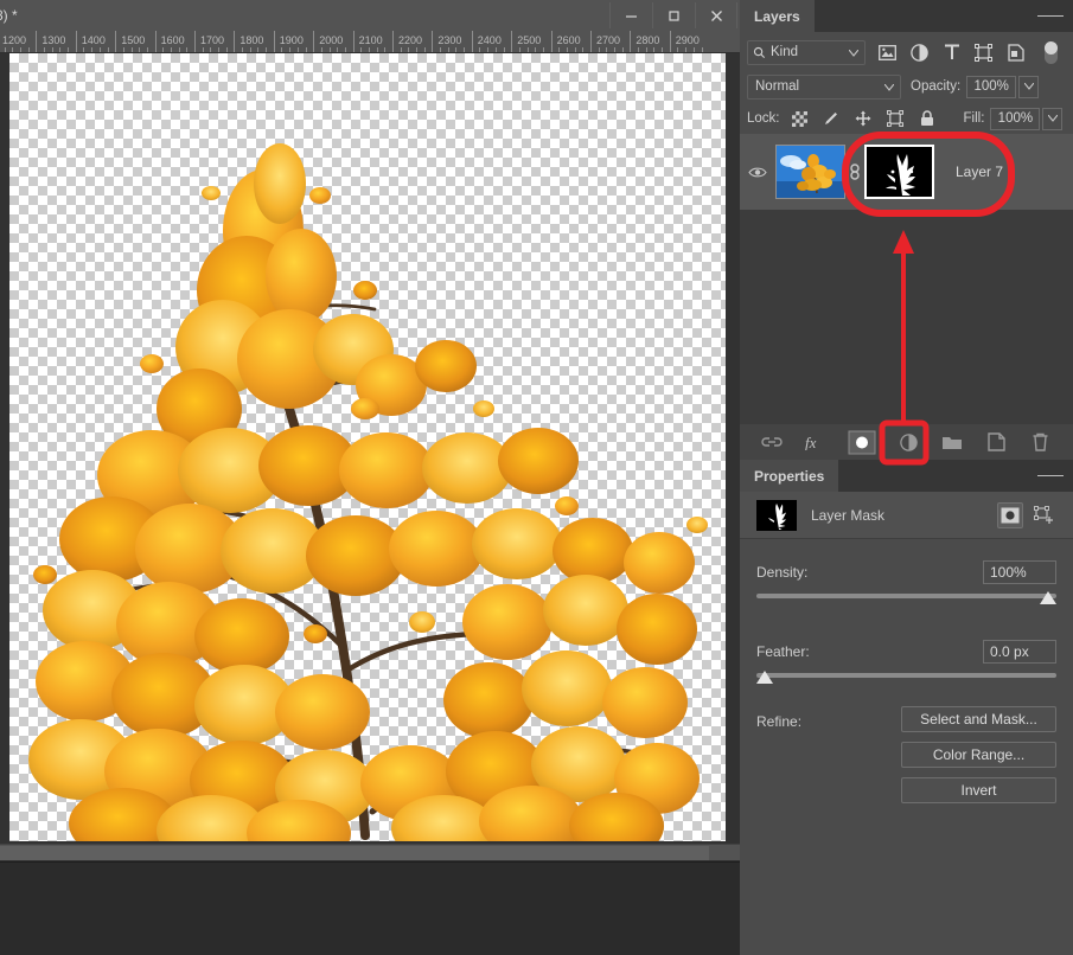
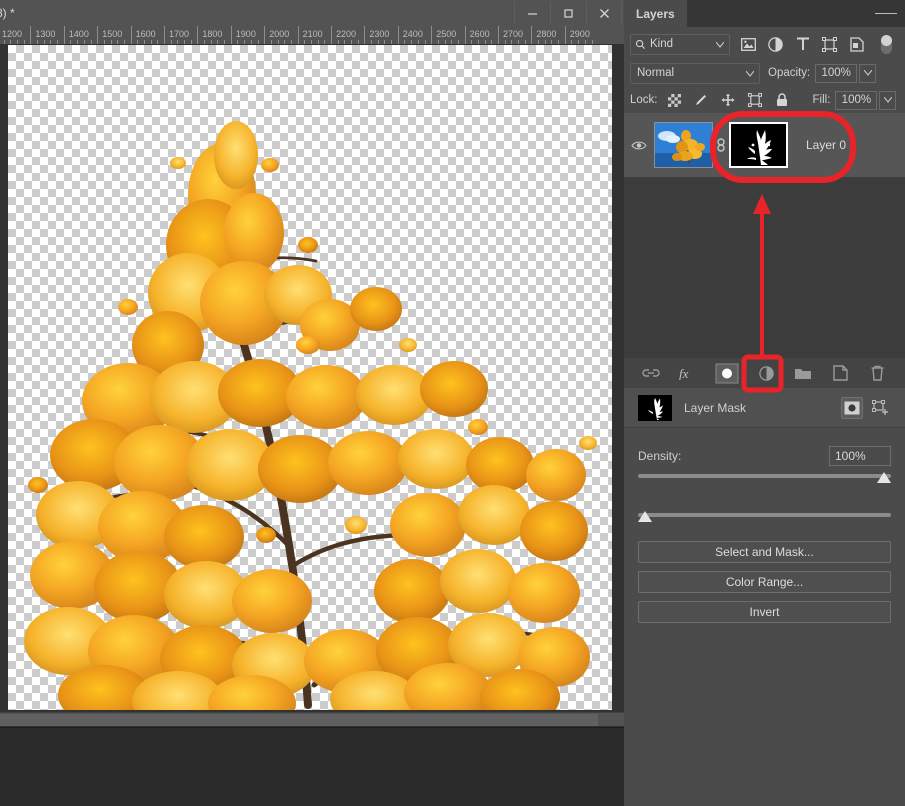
  1200
  1300
  1400
  1500
  1600
  1700
  1800
  1900
  2000
  2100
  2200
  2300
  2400
  2500
  2600
  2700
  2800
  2900
  Layers
  Kind
  Normal
  Opacity:
  100%
  Lock:
  Fill:
  100%
- Layer 7
+ Layer 0
  fx
- Properties
  Layer Mask
  Density:
  100%
- Feather:
- 0.0 px
- Refine:
  Select and Mask...
  Color Range...
  Invert
